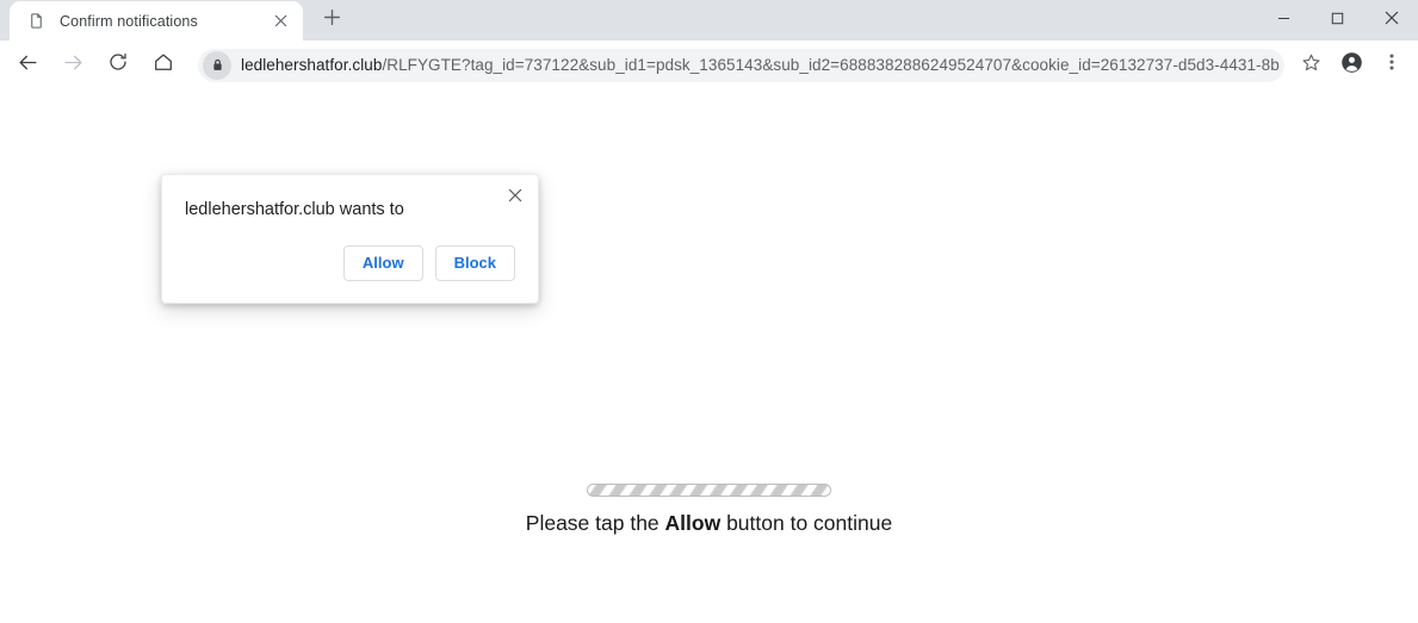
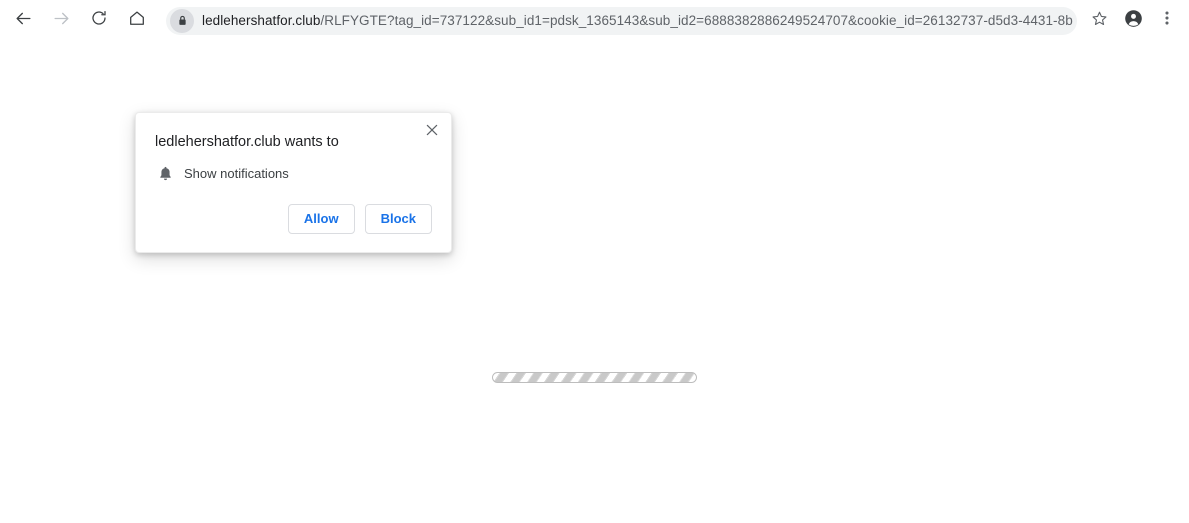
- Confirm notifications
  ledlehershatfor.club/RLFYGTE?tag_id=737122&sub_id1=pdsk_1365143&sub_id2=6888382886249524707&cookie_id=26132737-d5d3-4431-8b
- Please tap the Allow button to continue
  ledlehershatfor.club wants to
+ Show notifications
  Allow
  Block
